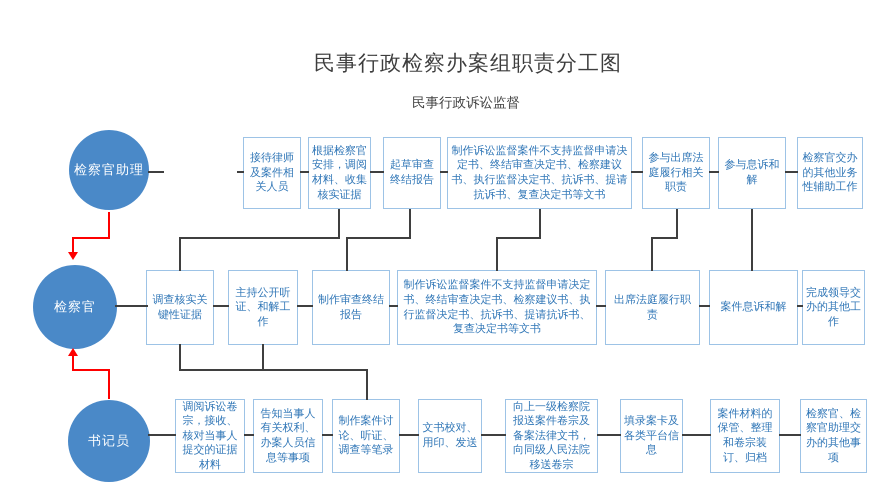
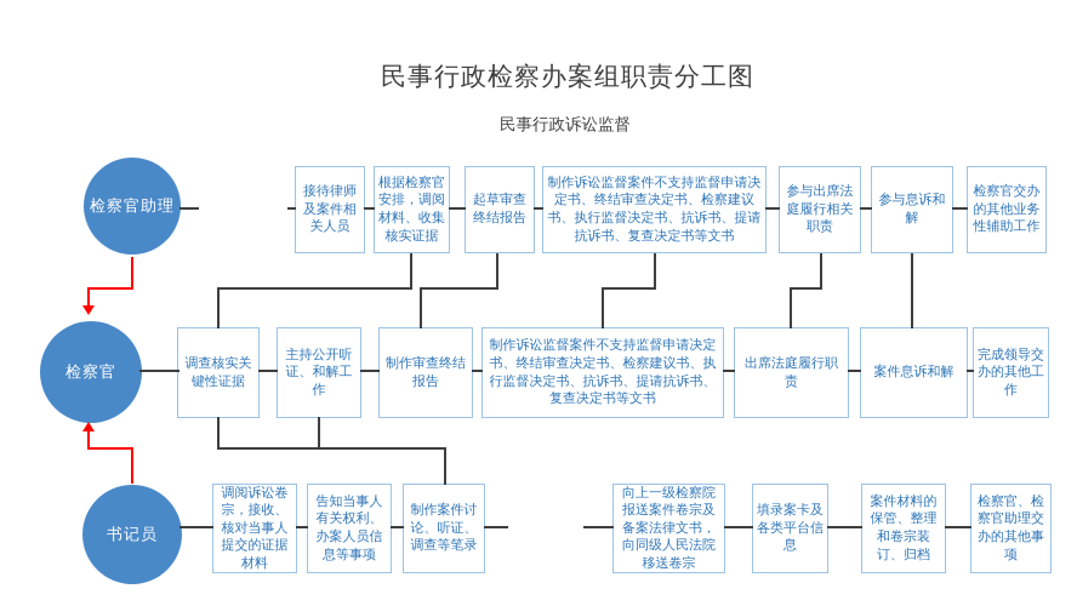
  民事行政检察办案组职责分工图
  民事行政诉讼监督
  检察官助理
  检察官
  书记员
  接待律师及案件相关人员
  根据检察官安排，调阅材料、收集核实证据
  起草审查终结报告
  制作诉讼监督案件不支持监督申请决定书、终结审查决定书、检察建议书、执行监督决定书、抗诉书、提请抗诉书、复查决定书等文书
  参与出席法庭履行相关职责
  参与息诉和解
  检察官交办的其他业务性辅助工作
  调查核实关键性证据
  主持公开听证、和解工作
  制作审查终结报告
  制作诉讼监督案件不支持监督申请决定书、终结审查决定书、检察建议书、执行监督决定书、抗诉书、提请抗诉书、复查决定书等文书
  出席法庭履行职责
  案件息诉和解
  完成领导交办的其他工作
  调阅诉讼卷宗，接收、核对当事人提交的证据材料
  告知当事人有关权利、办案人员信息等事项
  制作案件讨论、听证、调查等笔录
- 文书校对、用印、发送
  向上一级检察院报送案件卷宗及备案法律文书，向同级人民法院移送卷宗
  填录案卡及各类平台信息
  案件材料的保管、整理和卷宗装订、归档
  检察官、检察官助理交办的其他事项
